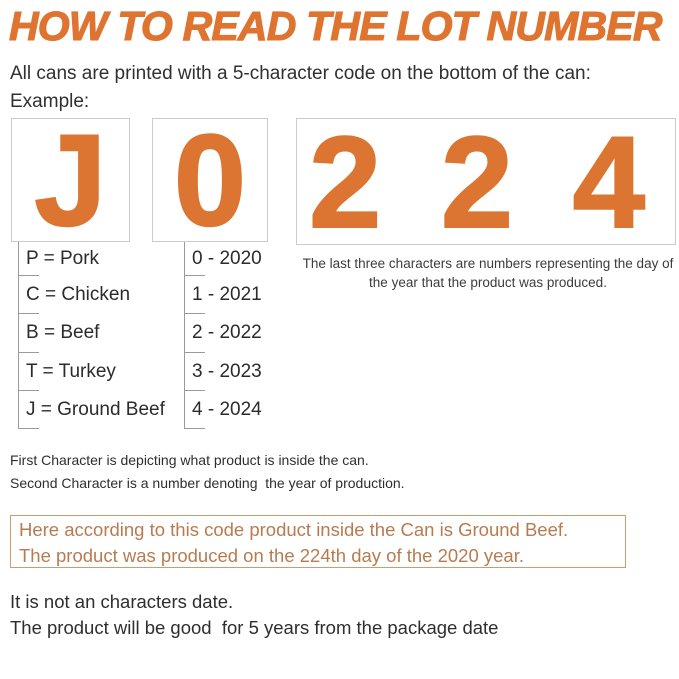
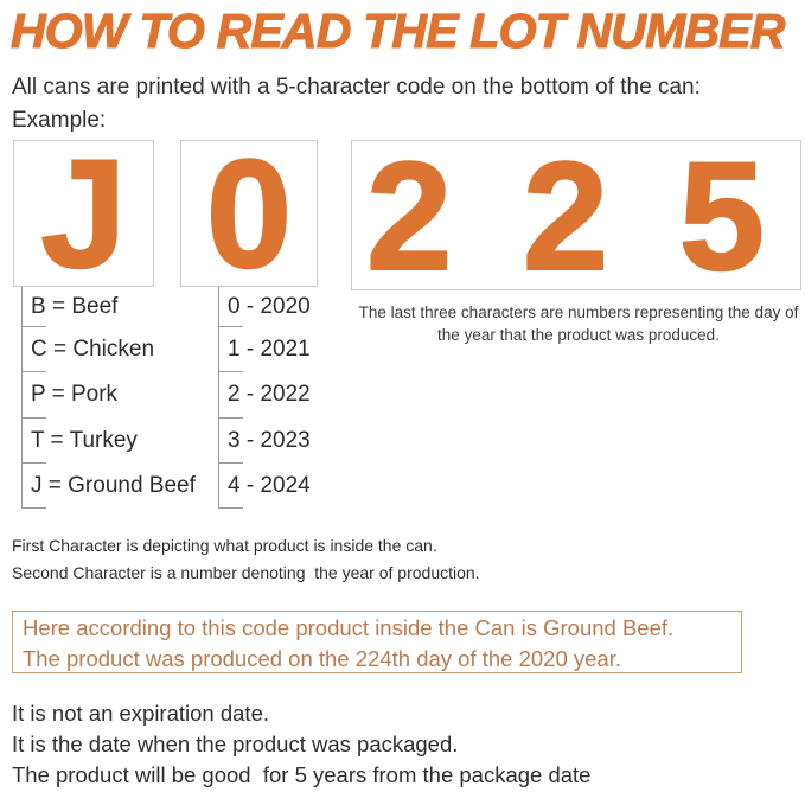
  HOW TO READ THE LOT NUMBER
  All cans are printed with a 5-character code on the bottom of the can:
  Example:
  J
  0
  2
  2
- 4
+ 5
- P = Pork
+ B = Beef
  C = Chicken
- B = Beef
+ P = Pork
  T = Turkey
  J = Ground Beef
  0 - 2020
  1 - 2021
  2 - 2022
  3 - 2023
  4 - 2024
  The last three characters are numbers representing the day of the year that the product was produced.
  First Character is depicting what product is inside the can.
  Second Character is a number denoting the year of production.
  Here according to this code product inside the Can is Ground Beef.
  The product was produced on the 224th day of the 2020 year.
- It is not an characters date.
+ It is not an expiration date.
+ It is the date when the product was packaged.
  The product will be good for 5 years from the package date
